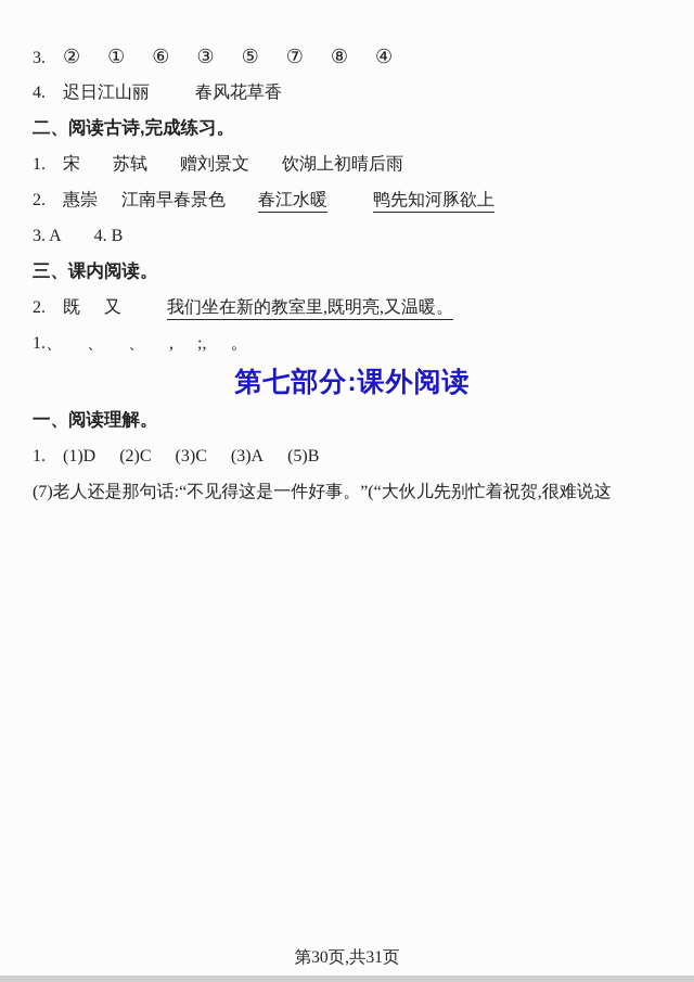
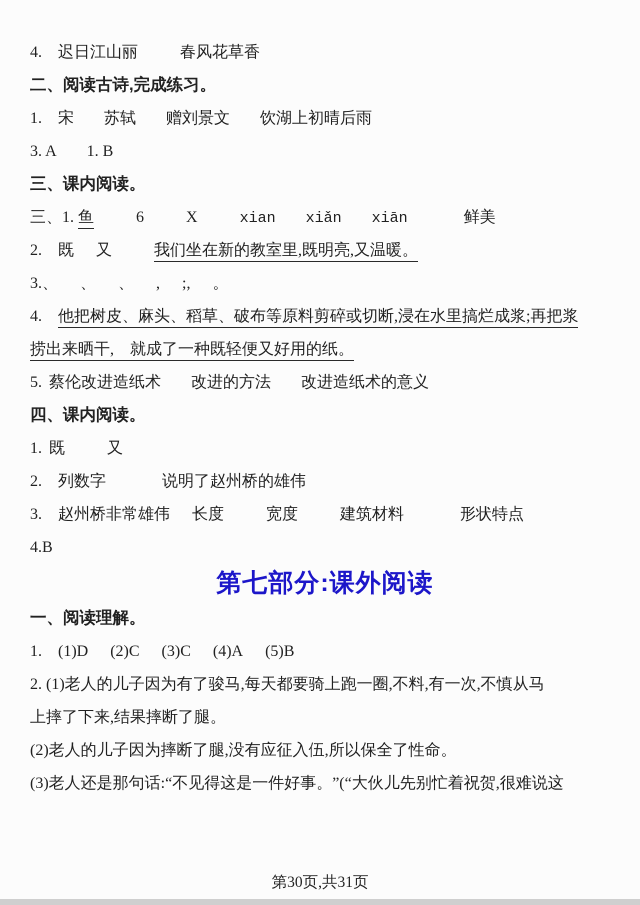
- 3. ② ① ⑥ ③ ⑤ ⑦ ⑧ ④
  4. 迟日江山丽 春风花草香
  二、阅读古诗,完成练习。
  1. 宋 苏轼 赠刘景文 饮湖上初晴后雨
- 2. 惠崇 江南早春景色 春江水暖 鸭先知河豚欲上
- 3. A 4. B
+ 3. A 1. B
  三、课内阅读。
+ 三、1. 鱼 6 X xian xiǎn xiān 鲜美
  2. 既 又 我们坐在新的教室里,既明亮,又温暖。
- 1.、 、 、 , ;, 。
+ 3.、 、 、 , ;, 。
+ 4. 他把树皮、麻头、稻草、破布等原料剪碎或切断,浸在水里搞烂成浆;再把浆
+ 捞出来晒干, 就成了一种既轻便又好用的纸。
+ 5. 蔡伦改进造纸术 改进的方法 改进造纸术的意义
+ 四、课内阅读。
+ 1. 既 又
+ 2. 列数字 说明了赵州桥的雄伟
+ 3. 赵州桥非常雄伟 长度 宽度 建筑材料 形状特点
+ 4.B
  第七部分:课外阅读
  一、阅读理解。
- 1. (1)D (2)C (3)C (3)A (5)B
+ 1. (1)D (2)C (3)C (4)A (5)B
+ 2. (1)老人的儿子因为有了骏马,每天都要骑上跑一圈,不料,有一次,不慎从马
+ 上摔了下来,结果摔断了腿。
+ (2)老人的儿子因为摔断了腿,没有应征入伍,所以保全了性命。
- (7)老人还是那句话:“不见得这是一件好事。”(“大伙儿先别忙着祝贺,很难说这
+ (3)老人还是那句话:“不见得这是一件好事。”(“大伙儿先别忙着祝贺,很难说这
  第30页,共31页
